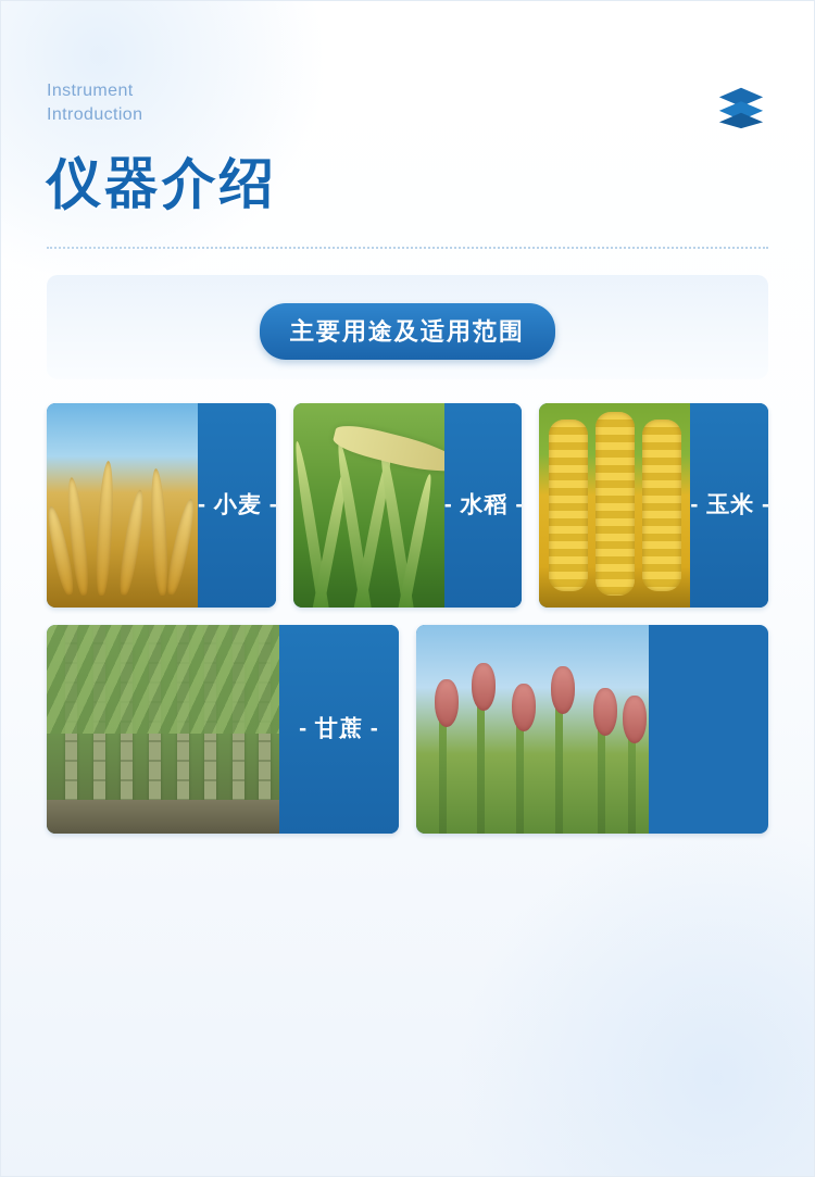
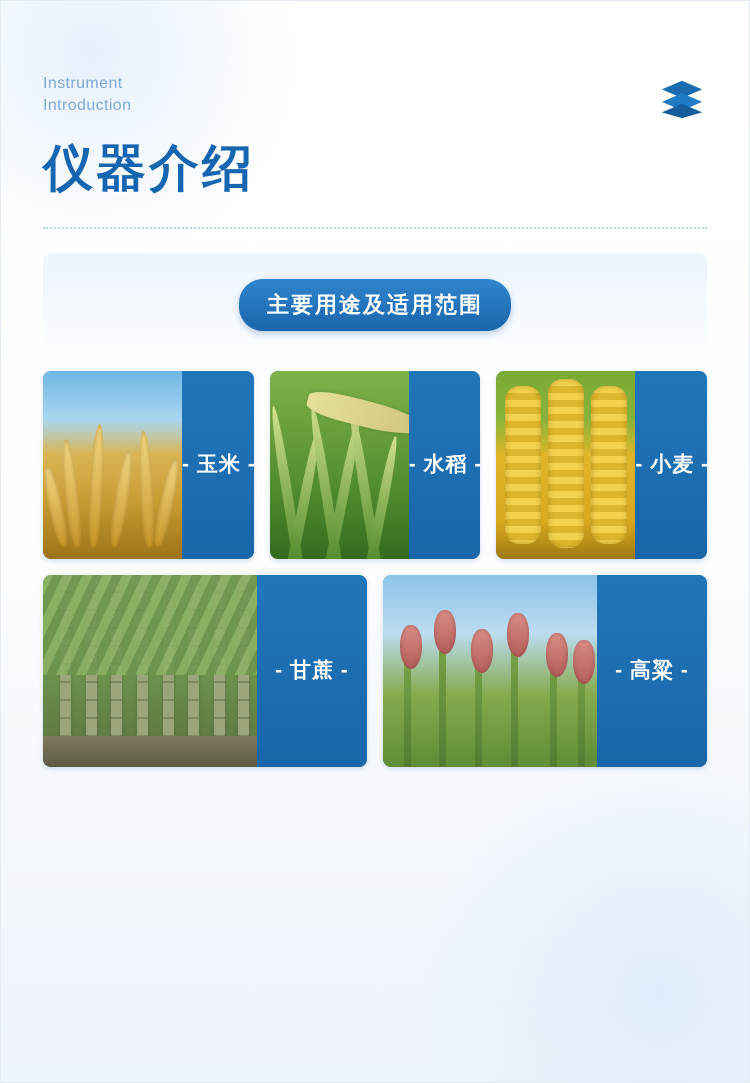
  Instrument
  Introduction
  仪器介绍
  主要用途及适用范围
- - 小麦 -
+ - 玉米 -
  - 水稻 -
- - 玉米 -
+ - 小麦 -
  - 甘蔗 -
+ - 高粱 -
